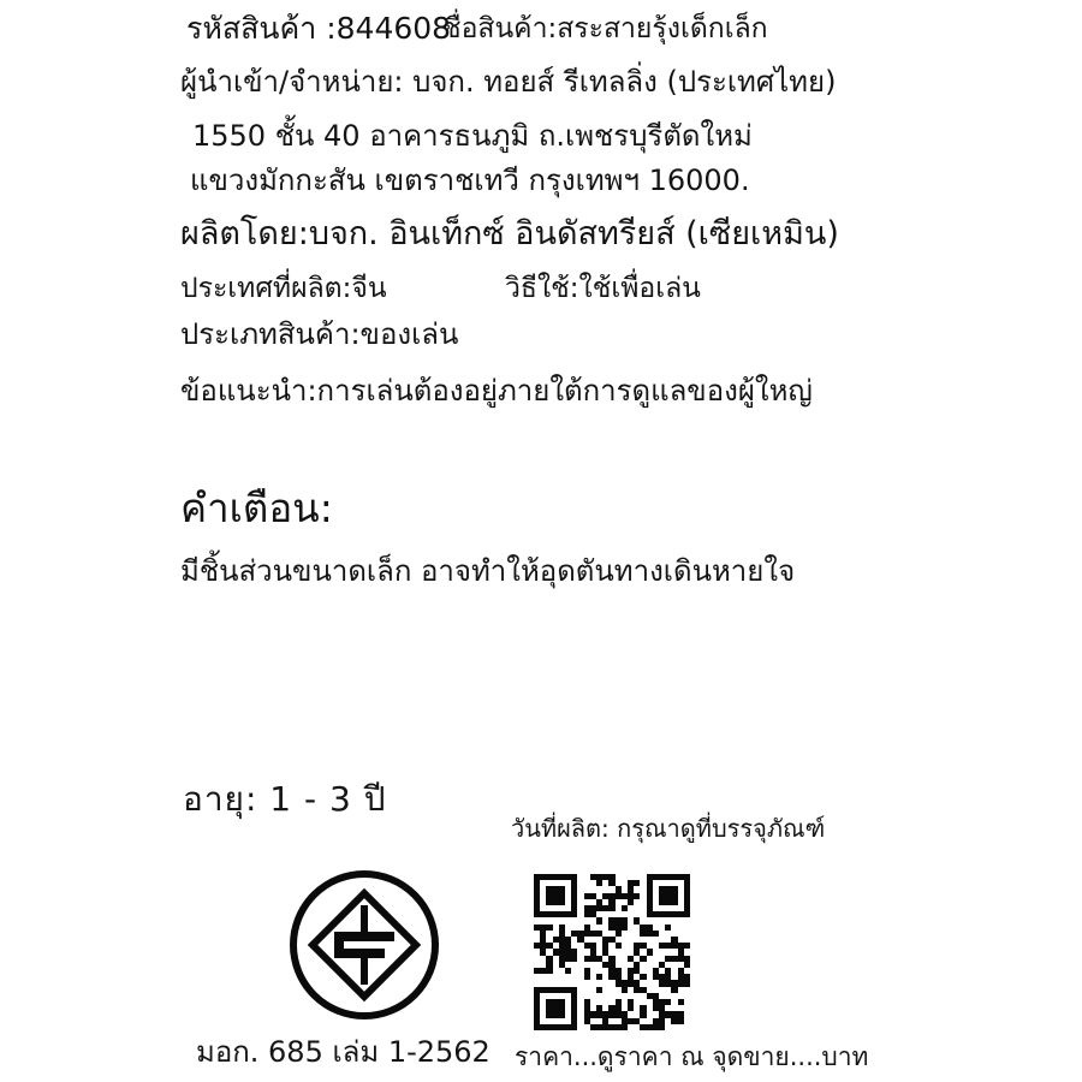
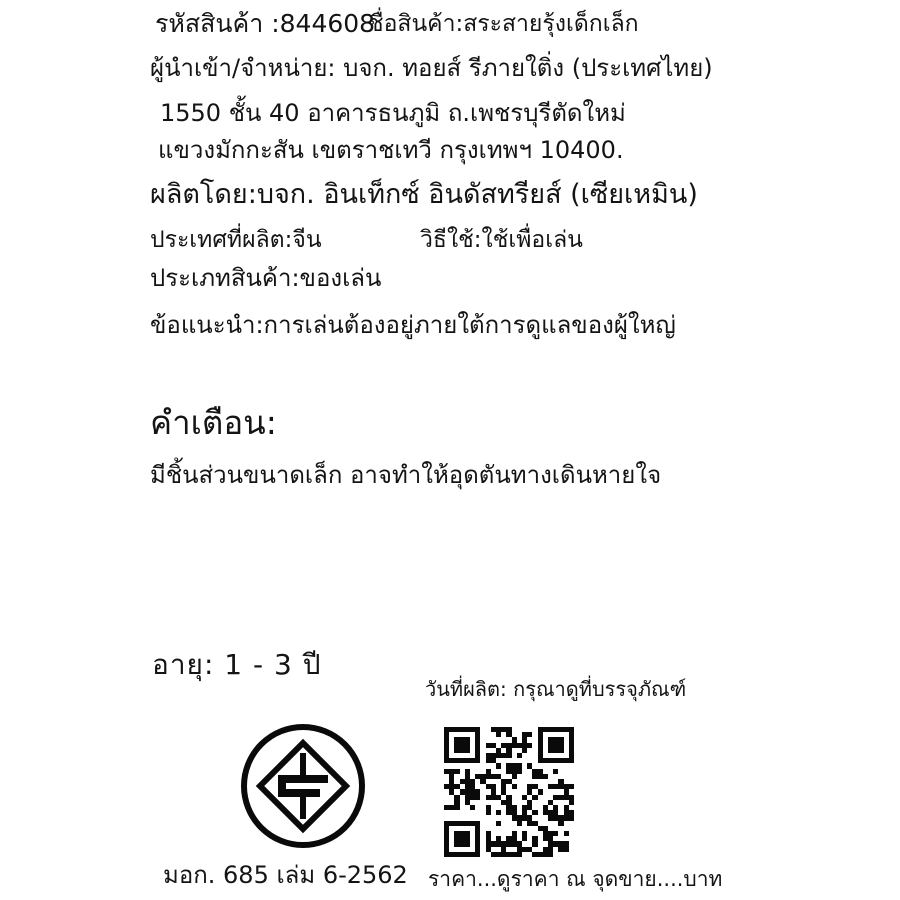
  รหัสสินค้า :844608
  ชื่อสินค้า:สระสายรุ้งเด็กเล็ก
- ผู้นำเข้า/จำหน่าย: บจก. ทอยส์ รีเทลลิ่ง (ประเทศไทย)
+ ผู้นำเข้า/จำหน่าย: บจก. ทอยส์ รีภายใติ่ง (ประเทศไทย)
  1550 ชั้น 40 อาคารธนภูมิ ถ.เพชรบุรีตัดใหม่
- แขวงมักกะสัน เขตราชเทวี กรุงเทพฯ 16000.
+ แขวงมักกะสัน เขตราชเทวี กรุงเทพฯ 10400.
  ผลิตโดย:บจก. อินเท็กซ์ อินดัสทรียส์ (เซียเหมิน)
  ประเทศที่ผลิต:จีน
  วิธีใช้:ใช้เพื่อเล่น
  ประเภทสินค้า:ของเล่น
  ข้อแนะนำ:การเล่นต้องอยู่ภายใต้การดูแลของผู้ใหญ่
  คำเตือน:
  มีชิ้นส่วนขนาดเล็ก อาจทำให้อุดตันทางเดินหายใจ
  อายุ: 1 - 3 ปี
  วันที่ผลิต: กรุณาดูที่บรรจุภัณฑ์
- มอก. 685 เล่ม 1-2562
+ มอก. 685 เล่ม 6-2562
  ราคา...ดูราคา ณ จุดขาย....บาท
